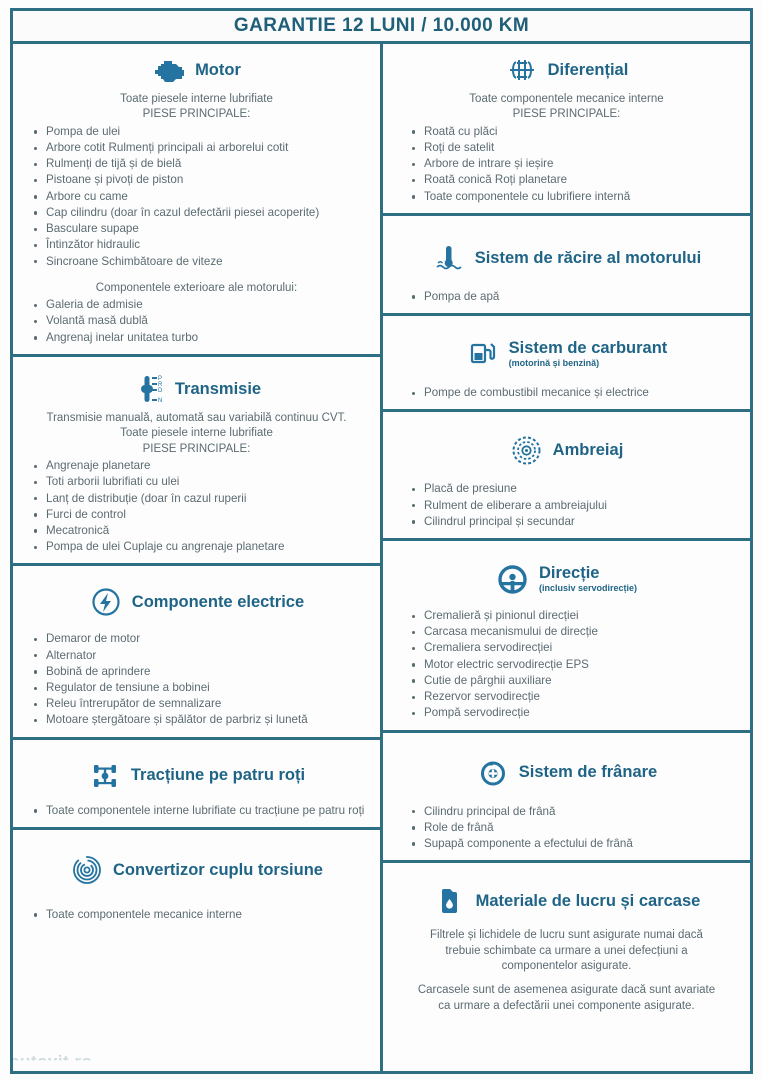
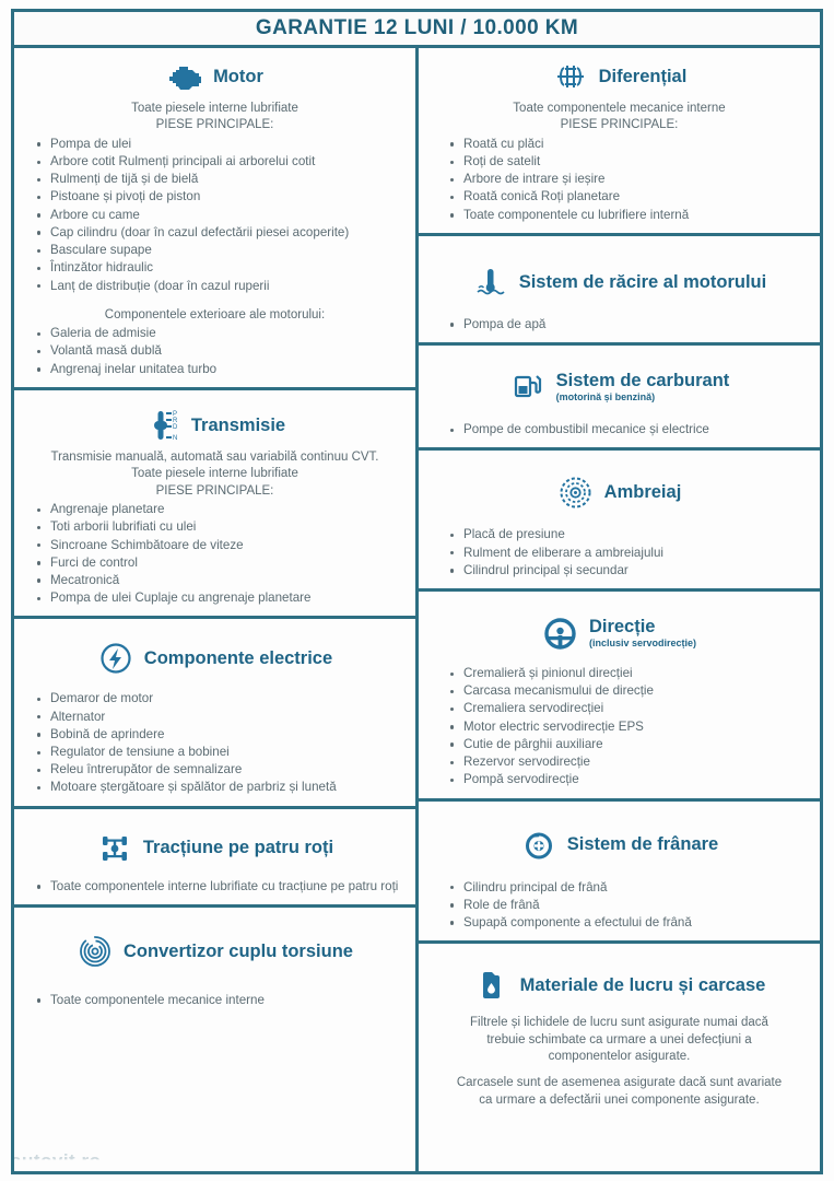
  GARANTIE 12 LUNI / 10.000 KM
  Motor
  Toate piesele interne lubrifiate
  PIESE PRINCIPALE:
  Pompa de ulei
  Arbore cotit Rulmenți principali ai arborelui cotit
  Rulmenți de tijă și de bielă
  Pistoane și pivoți de piston
  Arbore cu came
  Cap cilindru (doar în cazul defectării piesei acoperite)
  Basculare supape
  Întinzător hidraulic
- Sincroane Schimbătoare de viteze
+ Lanț de distribuție (doar în cazul ruperii
  Componentele exterioare ale motorului:
  Galeria de admisie
  Volantă masă dublă
  Angrenaj inelar unitatea turbo
  Transmisie
  Transmisie manuală, automată sau variabilă continuu CVT.
  Toate piesele interne lubrifiate
  PIESE PRINCIPALE:
  Angrenaje planetare
  Toti arborii lubrifiati cu ulei
- Lanț de distribuție (doar în cazul ruperii
+ Sincroane Schimbătoare de viteze
  Furci de control
  Mecatronică
  Pompa de ulei Cuplaje cu angrenaje planetare
  Componente electrice
  Demaror de motor
  Alternator
  Bobină de aprindere
  Regulator de tensiune a bobinei
  Releu întrerupător de semnalizare
  Motoare ștergătoare și spălător de parbriz și lunetă
  Tracțiune pe patru roți
  Toate componentele interne lubrifiate cu tracțiune pe patru roți
  Convertizor cuplu torsiune
  Toate componentele mecanice interne
  Diferențial
  Toate componentele mecanice interne
  PIESE PRINCIPALE:
  Roată cu plăci
  Roți de satelit
  Arbore de intrare și ieșire
  Roată conică Roți planetare
  Toate componentele cu lubrifiere internă
  Sistem de răcire al motorului
  Pompa de apă
  Sistem de carburant
  (motorină și benzină)
  Pompe de combustibil mecanice și electrice
  Ambreiaj
  Placă de presiune
  Rulment de eliberare a ambreiajului
  Cilindrul principal și secundar
  Direcție
  (inclusiv servodirecție)
  Cremalieră și pinionul direcției
  Carcasa mecanismului de direcție
  Cremaliera servodirecției
  Motor electric servodirecție EPS
  Cutie de pârghii auxiliare
  Rezervor servodirecție
  Pompă servodirecție
  Sistem de frânare
  Cilindru principal de frână
  Role de frână
  Supapă componente a efectului de frână
  Materiale de lucru și carcase
  Filtrele și lichidele de lucru sunt asigurate numai dacă trebuie schimbate ca urmare a unei defecțiuni a componentelor asigurate.
  Carcasele sunt de asemenea asigurate dacă sunt avariate ca urmare a defectării unei componente asigurate.
